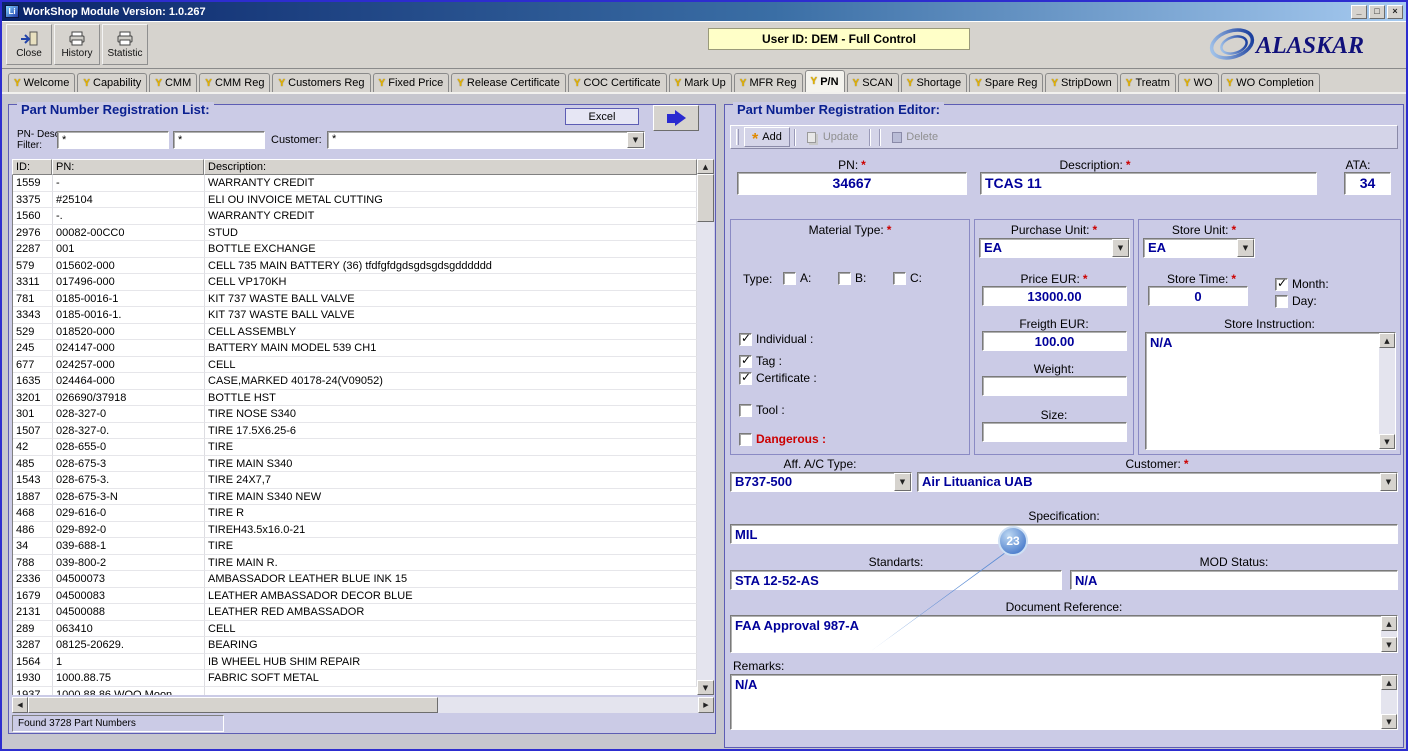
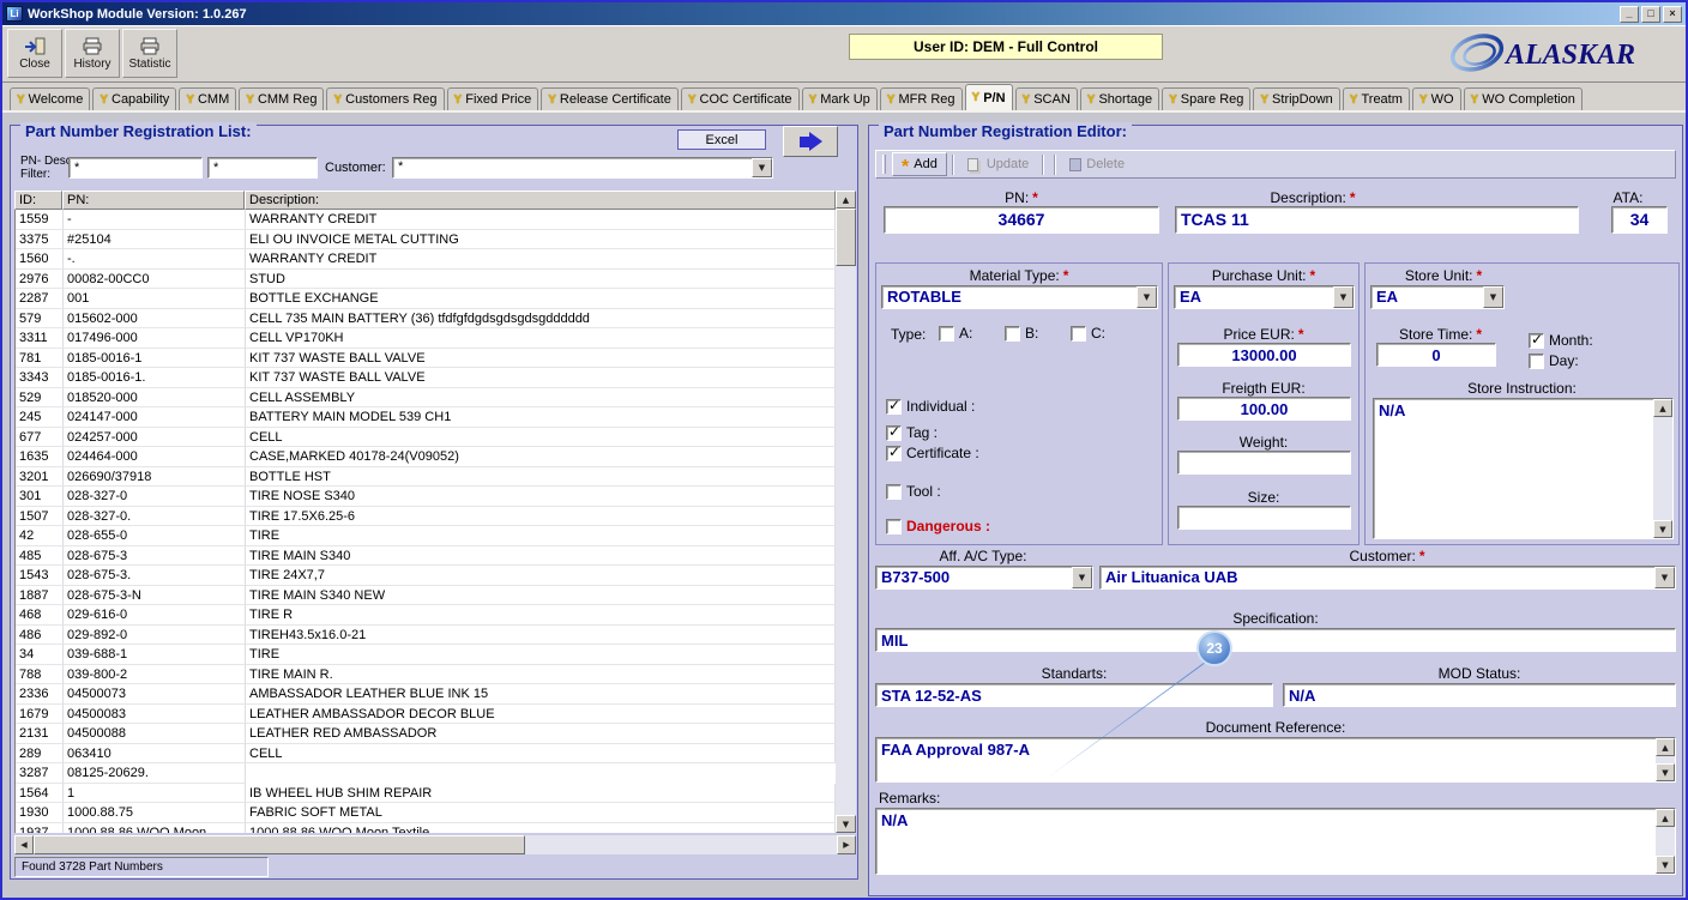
  Li
  WorkShop Module Version: 1.0.267
  Close
  History
  Statistic
  User ID: DEM - Full Control
  ALASKAR
  Y
  Welcome
  Y
  Capability
  Y
  CMM
  Y
  CMM Reg
  Y
  Customers Reg
  Y
  Fixed Price
  Y
  Release Certificate
  Y
  COC Certificate
  Y
  Mark Up
  Y
  MFR Reg
  Y
  P/N
  Y
  SCAN
  Y
  Shortage
  Y
  Spare Reg
  Y
  StripDown
  Y
  Treatm
  Y
  WO
  Y
  WO Completion
  Part Number Registration List:
  Excel
  PN- Des
  Filter:
  *
  *
  Customer:
  *
  ID:
  PN:
  Description:
  1559
  -
  WARRANTY CREDIT
  3375
  #25104
  ELI OU INVOICE METAL CUTTING
  1560
  -.
  WARRANTY CREDIT
  2976
  00082-00CC0
  STUD
  2287
  001
  BOTTLE EXCHANGE
  579
  015602-000
  CELL 735 MAIN BATTERY (36) tfdfgfdgdsgdsgdsgdddddd
  3311
  017496-000
  CELL VP170KH
  781
  0185-0016-1
  KIT 737 WASTE BALL VALVE
  3343
  0185-0016-1.
  KIT 737 WASTE BALL VALVE
  529
  018520-000
  CELL ASSEMBLY
  245
  024147-000
  BATTERY MAIN MODEL 539 CH1
  677
  024257-000
  CELL
  1635
  024464-000
  CASE,MARKED 40178-24(V09052)
  3201
  026690/37918
  BOTTLE HST
  301
  028-327-0
  TIRE NOSE S340
  1507
  028-327-0.
  TIRE 17.5X6.25-6
  42
  028-655-0
  TIRE
  485
  028-675-3
  TIRE MAIN S340
  1543
  028-675-3.
  TIRE 24X7,7
  1887
  028-675-3-N
  TIRE MAIN S340 NEW
  468
  029-616-0
  TIRE R
  486
  029-892-0
  TIREH43.5x16.0-21
  34
  039-688-1
  TIRE
  788
  039-800-2
  TIRE MAIN R.
  2336
  04500073
  AMBASSADOR LEATHER BLUE INK 15
  1679
  04500083
  LEATHER AMBASSADOR DECOR BLUE
  2131
  04500088
  LEATHER RED AMBASSADOR
  289
  063410
  CELL
  3287
  08125-20629.
- BEARING
  1564
  1
  IB WHEEL HUB SHIM REPAIR
  1930
  1000.88.75
  FABRIC SOFT METAL
  1937
  1000.88.86 WOO Moon
+ 1000.88.86 WOO Moon Textile
  Found 3728 Part Numbers
  Part Number Registration Editor:
  Add
  Update
  Delete
  PN: *
  Description: *
  ATA:
  34667
  TCAS 11
  34
  Material Type: *
+ ROTABLE
  Type:
  A:
  B:
  C:
  Individual :
  Tag :
  Certificate :
  Tool :
  Dangerous :
  Purchase Unit: *
  EA
  Price EUR: *
  13000.00
  Freigth EUR:
  100.00
  Weight:
  Size:
  Store Unit: *
  EA
  Store Time: *
  0
  Month:
  Day:
  Store Instruction:
  N/A
  Aff. A/C Type:
  B737-500
  Customer: *
  Air Lituanica UAB
  Specification:
  MIL
  Standarts:
  STA 12-52-AS
  MOD Status:
  N/A
  Document Reference:
  FAA Approval 987-A
  Remarks:
  N/A
  23
